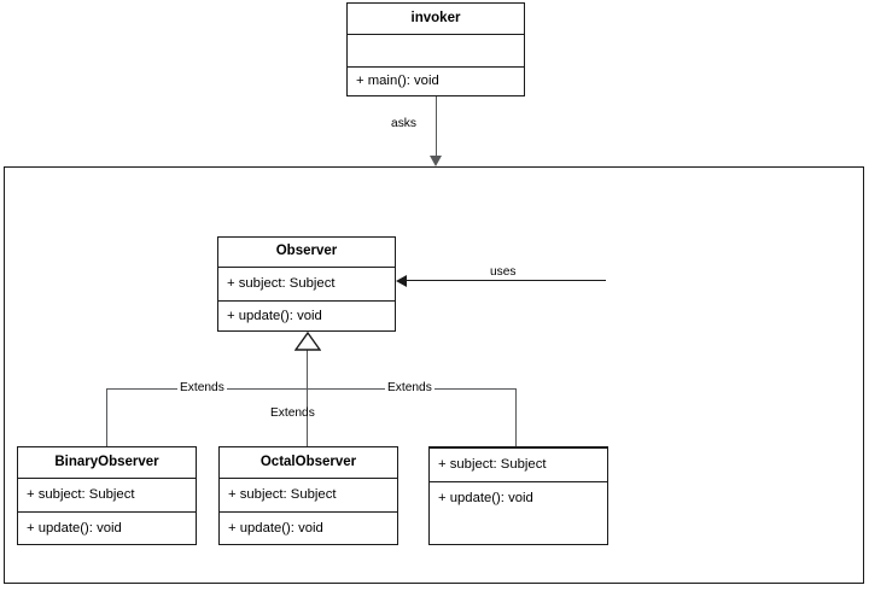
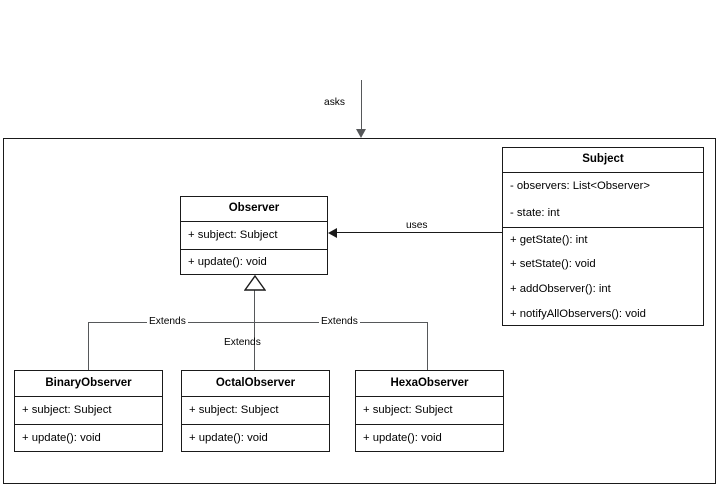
- invoker
- + main(): void
  asks
+ Subject
+ - observers: List<Observer>
+ - state: int
+ + getState(): int
+ + setState(): void
+ + addObserver(): int
+ + notifyAllObservers(): void
  Observer
  + subject: Subject
  + update(): void
  uses
  Extends
  Extends
  Extends
  BinaryObserver
  + subject: Subject
  + update(): void
  OctalObserver
  + subject: Subject
  + update(): void
+ HexaObserver
  + subject: Subject
  + update(): void
